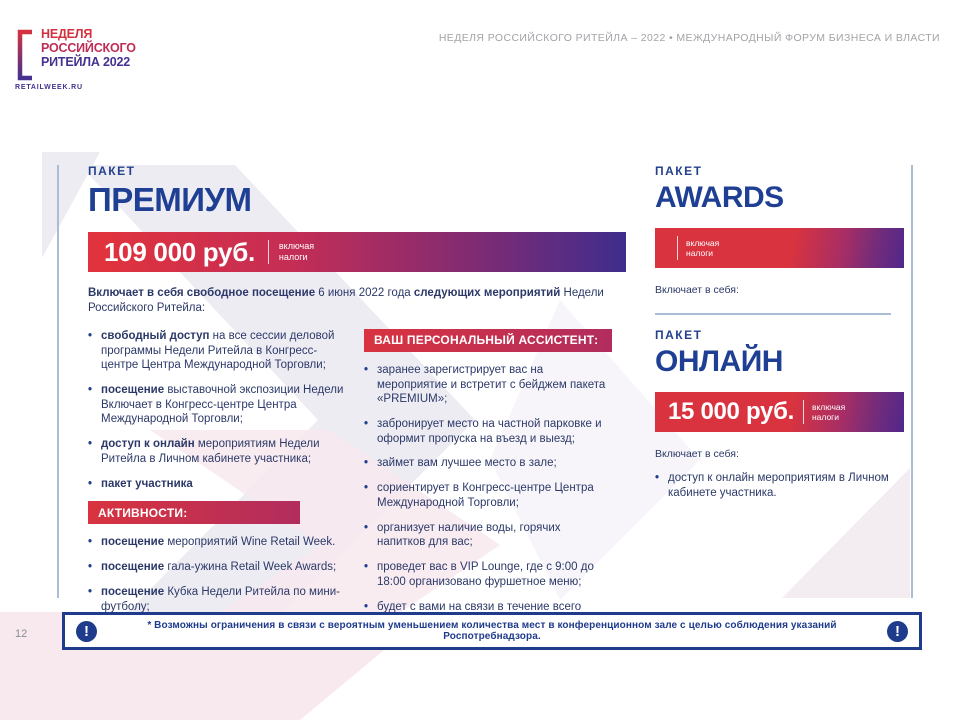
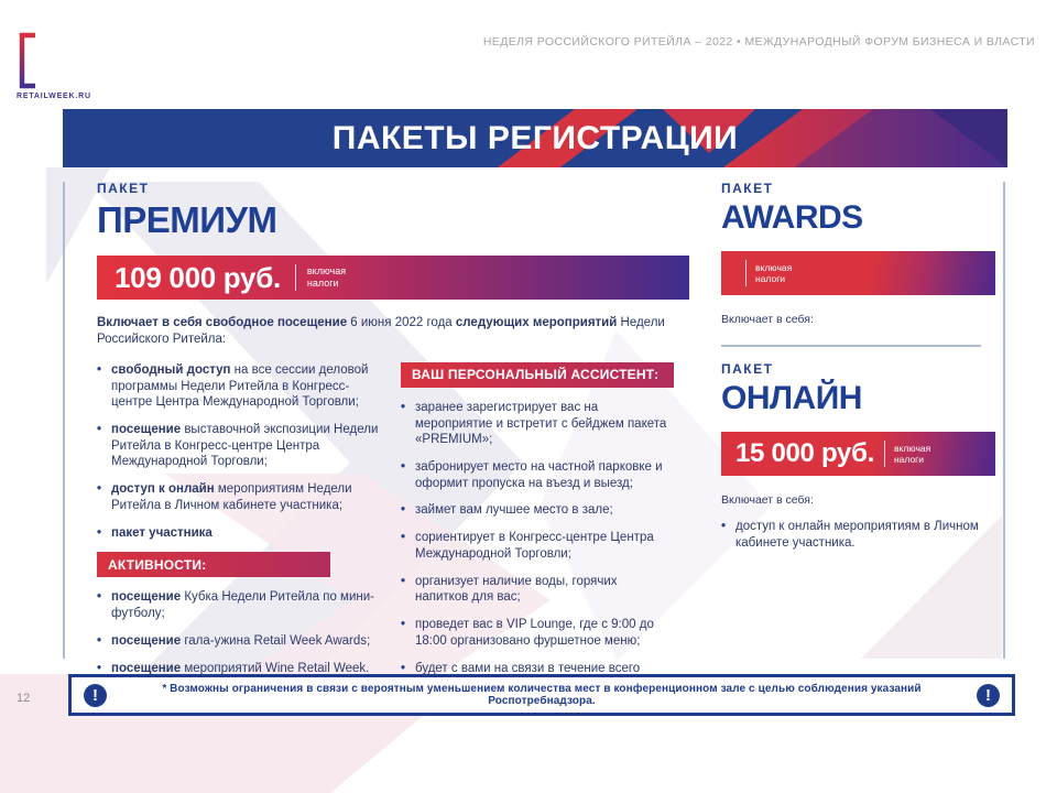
- НЕДЕЛЯ
- РОССИЙСКОГО
- РИТЕЙЛА 2022
  НЕДЕЛЯ РОССИЙСКОГО РИТЕЙЛА – 2022 • МЕЖДУНАРОДНЫЙ ФОРУМ БИЗНЕСА И ВЛАСТИ
+ ПАКЕТЫ РЕГИСТРАЦИИ
  ПАКЕТ
  ПРЕМИУМ
  109 000 руб.
  включая налоги
  Включает в себя свободное посещение 6 июня 2022 года следующих мероприятий Недели Российского Ритейла:
  свободный доступ на все сессии деловой программы Недели Ритейла в Конгресс-центре Центра Международной Торговли;
- посещение выставочной экспозиции Недели Включает в Конгресс-центре Центра Международной Торговли;
+ посещение выставочной экспозиции Недели Ритейла в Конгресс-центре Центра Международной Торговли;
  доступ к онлайн мероприятиям Недели Ритейла в Личном кабинете участника;
  пакет участника
  АКТИВНОСТИ:
- посещение мероприятий Wine Retail Week.
+ посещение Кубка Недели Ритейла по мини-футболу;
  посещение гала-ужина Retail Week Awards;
- посещение Кубка Недели Ритейла по мини-футболу;
+ посещение мероприятий Wine Retail Week.
  ВАШ ПЕРСОНАЛЬНЫЙ АССИСТЕНТ:
  заранее зарегистрирует вас на мероприятие и встретит с бейджем пакета «PREMIUM»;
  забронирует место на частной парковке и оформит пропуска на въезд и выезд;
  займет вам лучшее место в зале;
  сориентирует в Конгресс-центре Центра Международной Торговли;
  организует наличие воды, горячих напитков для вас;
  проведет вас в VIP Lounge, где с 9:00 до 18:00 организовано фуршетное меню;
  будет с вами на связи в течение всего
  ПАКЕТ
  AWARDS
  включая налоги
  Включает в себя:
  ПАКЕТ
  ОНЛАЙН
  15 000 руб.
  включая налоги
  Включает в себя:
  доступ к онлайн мероприятиям в Личном кабинете участника.
  !
  * Возможны ограничения в связи с вероятным уменьшением количества мест в конференционном зале с целью соблюдения указаний Роспотребнадзора.
  !
  12
